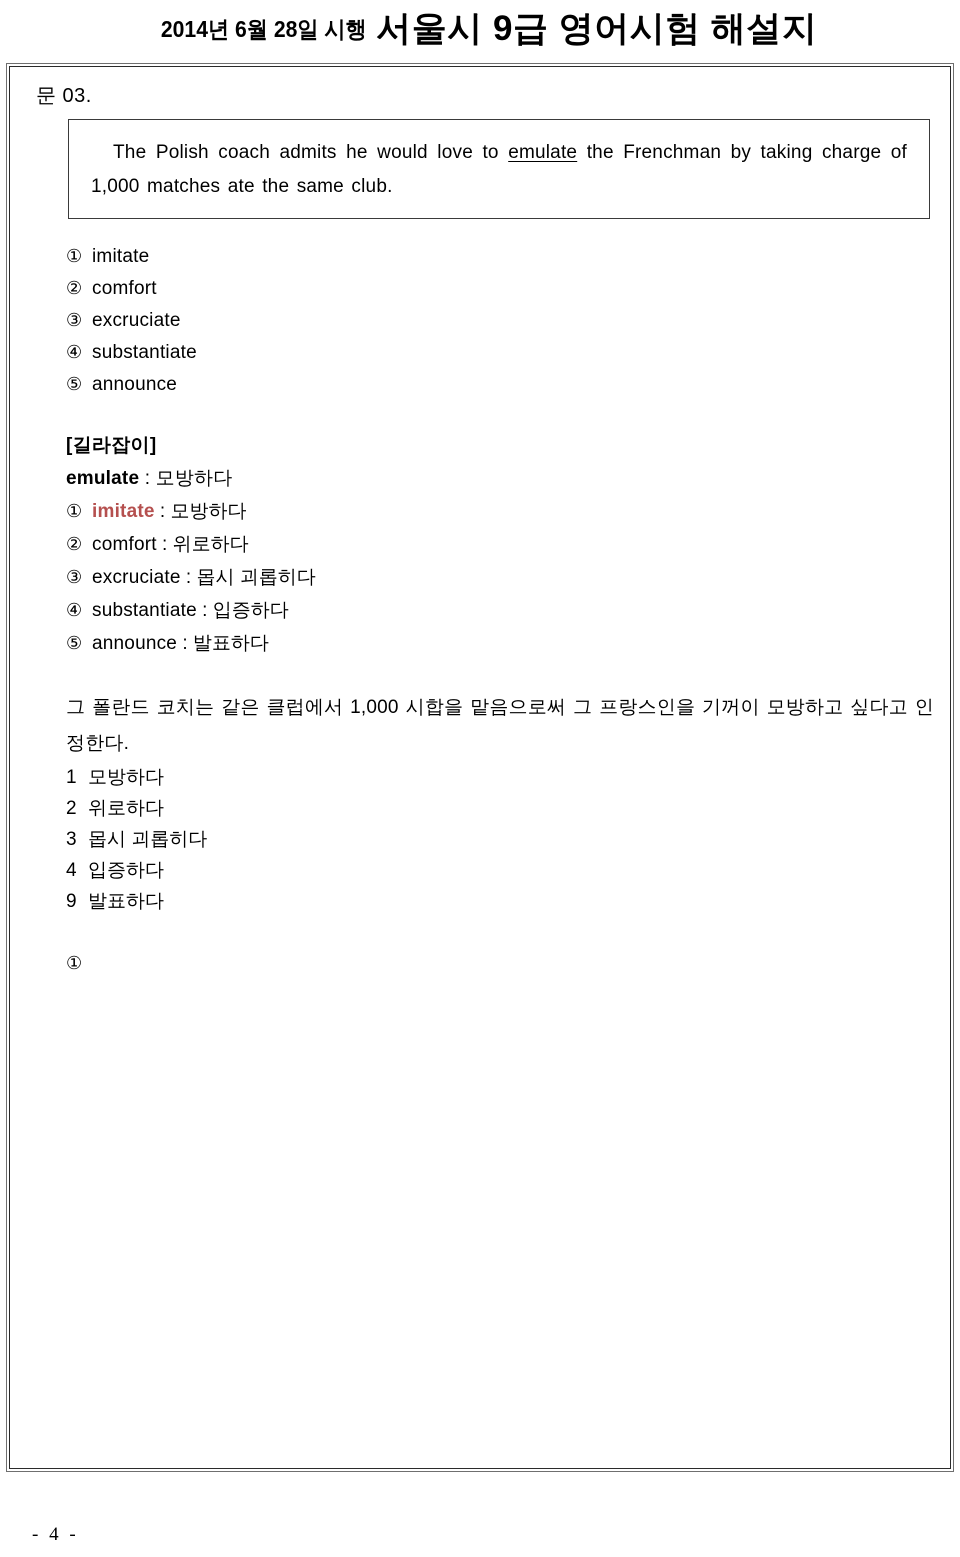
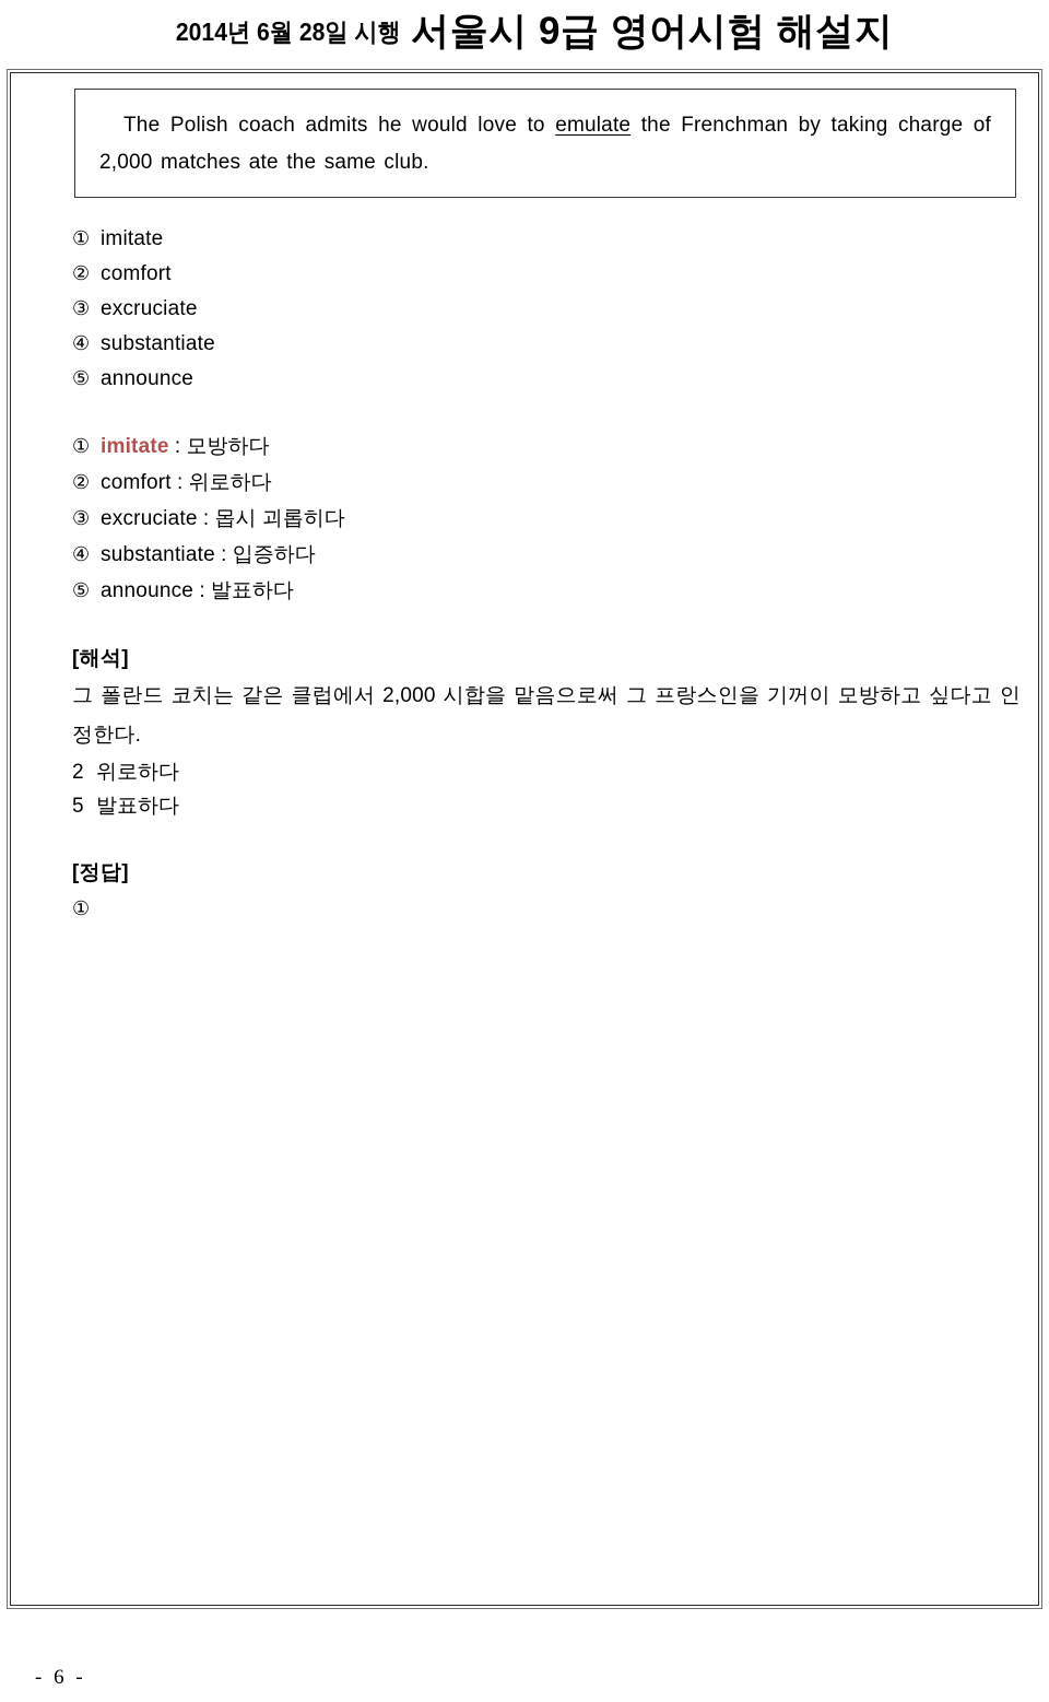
  2014년 6월 28일 시행
  서울시 9급 영어시험 해설지
- 문 03.
- The Polish coach admits he would love to emulate the Frenchman by taking charge of 1,000 matches ate the same club.
+ The Polish coach admits he would love to emulate the Frenchman by taking charge of 2,000 matches ate the same club.
  ①
  imitate
  ②
  comfort
  ③
  excruciate
  ④
  substantiate
  ⑤
  announce
- [길라잡이]
- emulate : 모방하다
  ①
  imitate : 모방하다
  ②
  comfort : 위로하다
  ③
  excruciate : 몹시 괴롭히다
  ④
  substantiate : 입증하다
  ⑤
  announce : 발표하다
+ [해석]
- 그 폴란드 코치는 같은 클럽에서 1,000 시합을 맡음으로써 그 프랑스인을 기꺼이 모방하고 싶다고 인정한다.
+ 그 폴란드 코치는 같은 클럽에서 2,000 시합을 맡음으로써 그 프랑스인을 기꺼이 모방하고 싶다고 인정한다.
- 1
- 모방하다
  2
  위로하다
- 3
- 몹시 괴롭히다
- 4
- 입증하다
- 9
+ 5
  발표하다
+ [정답]
  ①
- - 4 -
+ - 6 -
